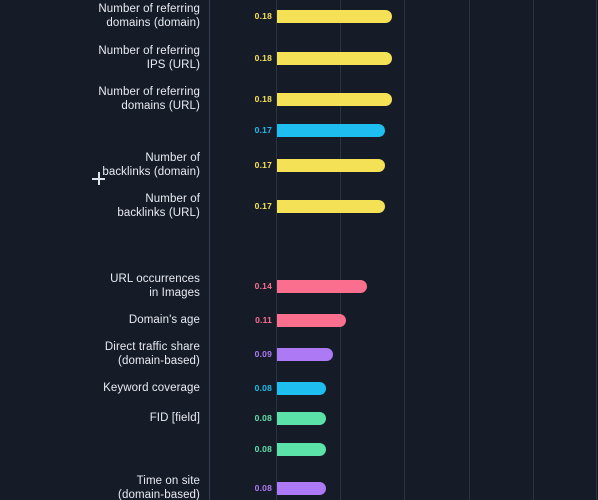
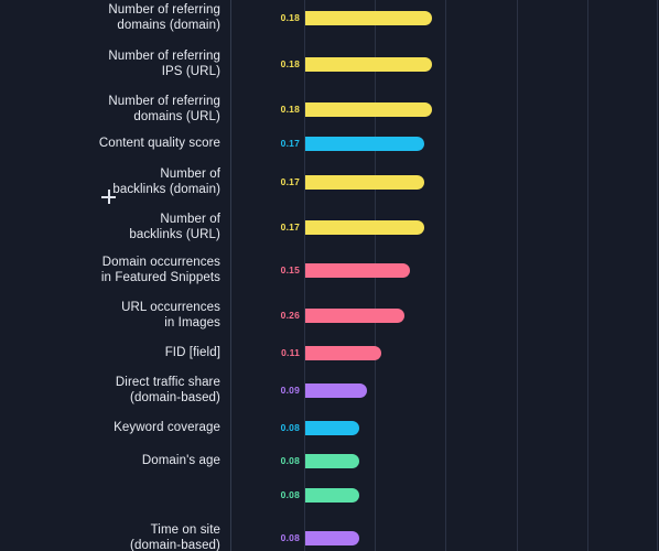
  Number of referring
  domains (domain)
  0.18
  Number of referring
  IPS (URL)
  0.18
  Number of referring
  domains (URL)
  0.18
+ Content quality score
  0.17
  Number of
  backlinks (domain)
  0.17
  Number of
  backlinks (URL)
  0.17
+ Domain occurrences
+ in Featured Snippets
+ 0.15
  URL occurrences
  in Images
- 0.14
+ 0.26
- Domain's age
+ FID [field]
  0.11
  Direct traffic share
  (domain-based)
  0.09
  Keyword coverage
  0.08
- FID [field]
+ Domain's age
  0.08
  0.08
  Time on site
  (domain-based)
  0.08
